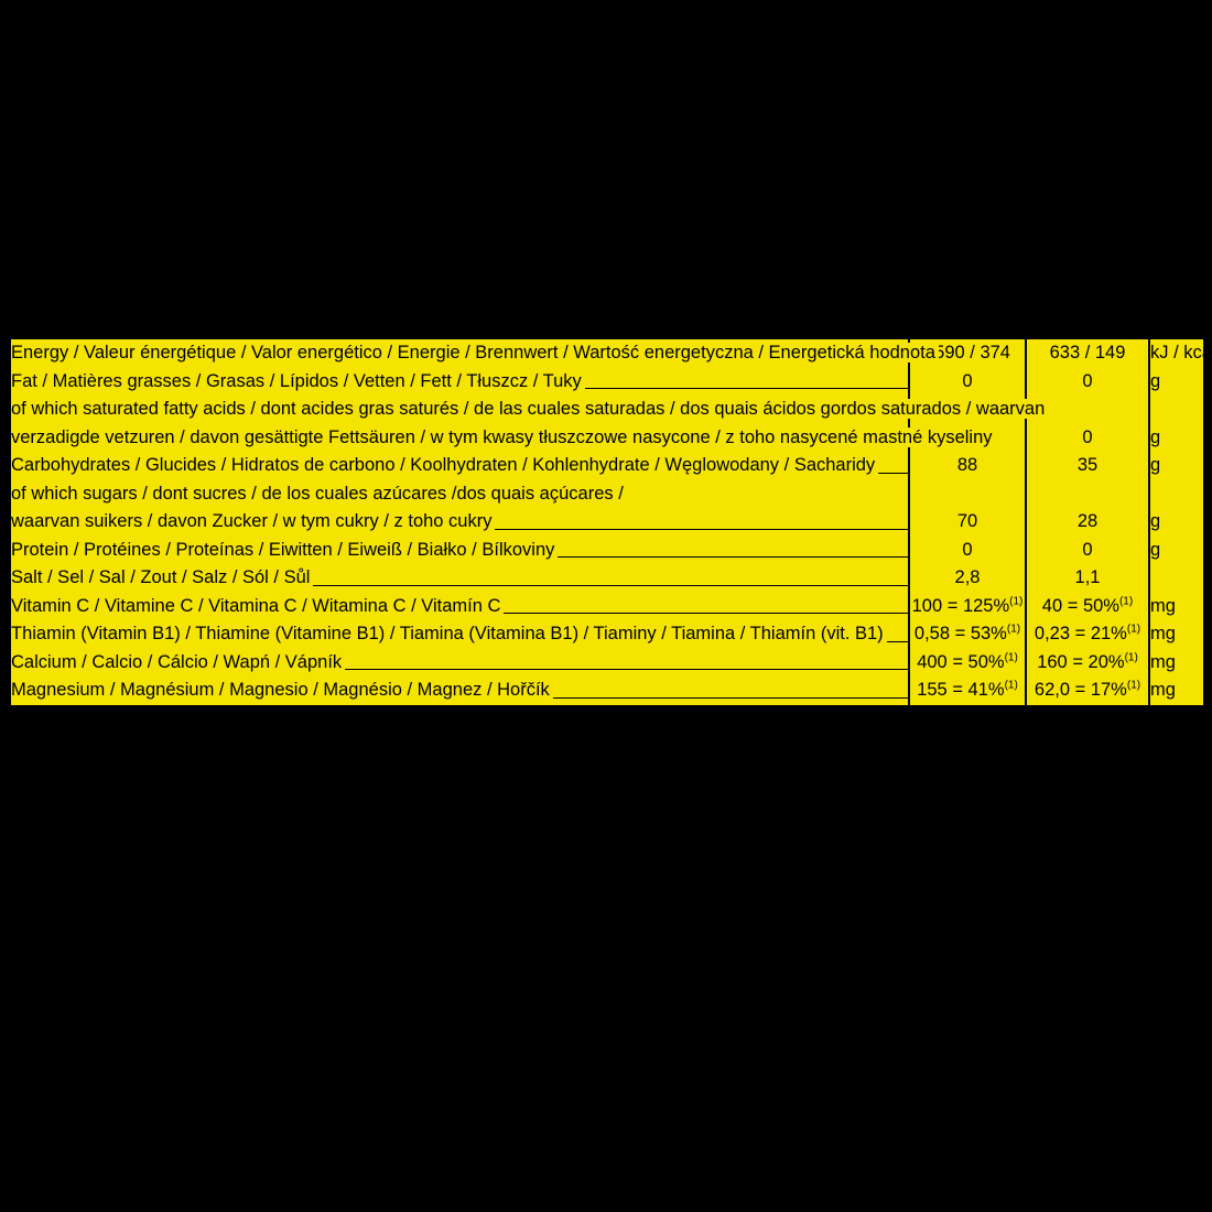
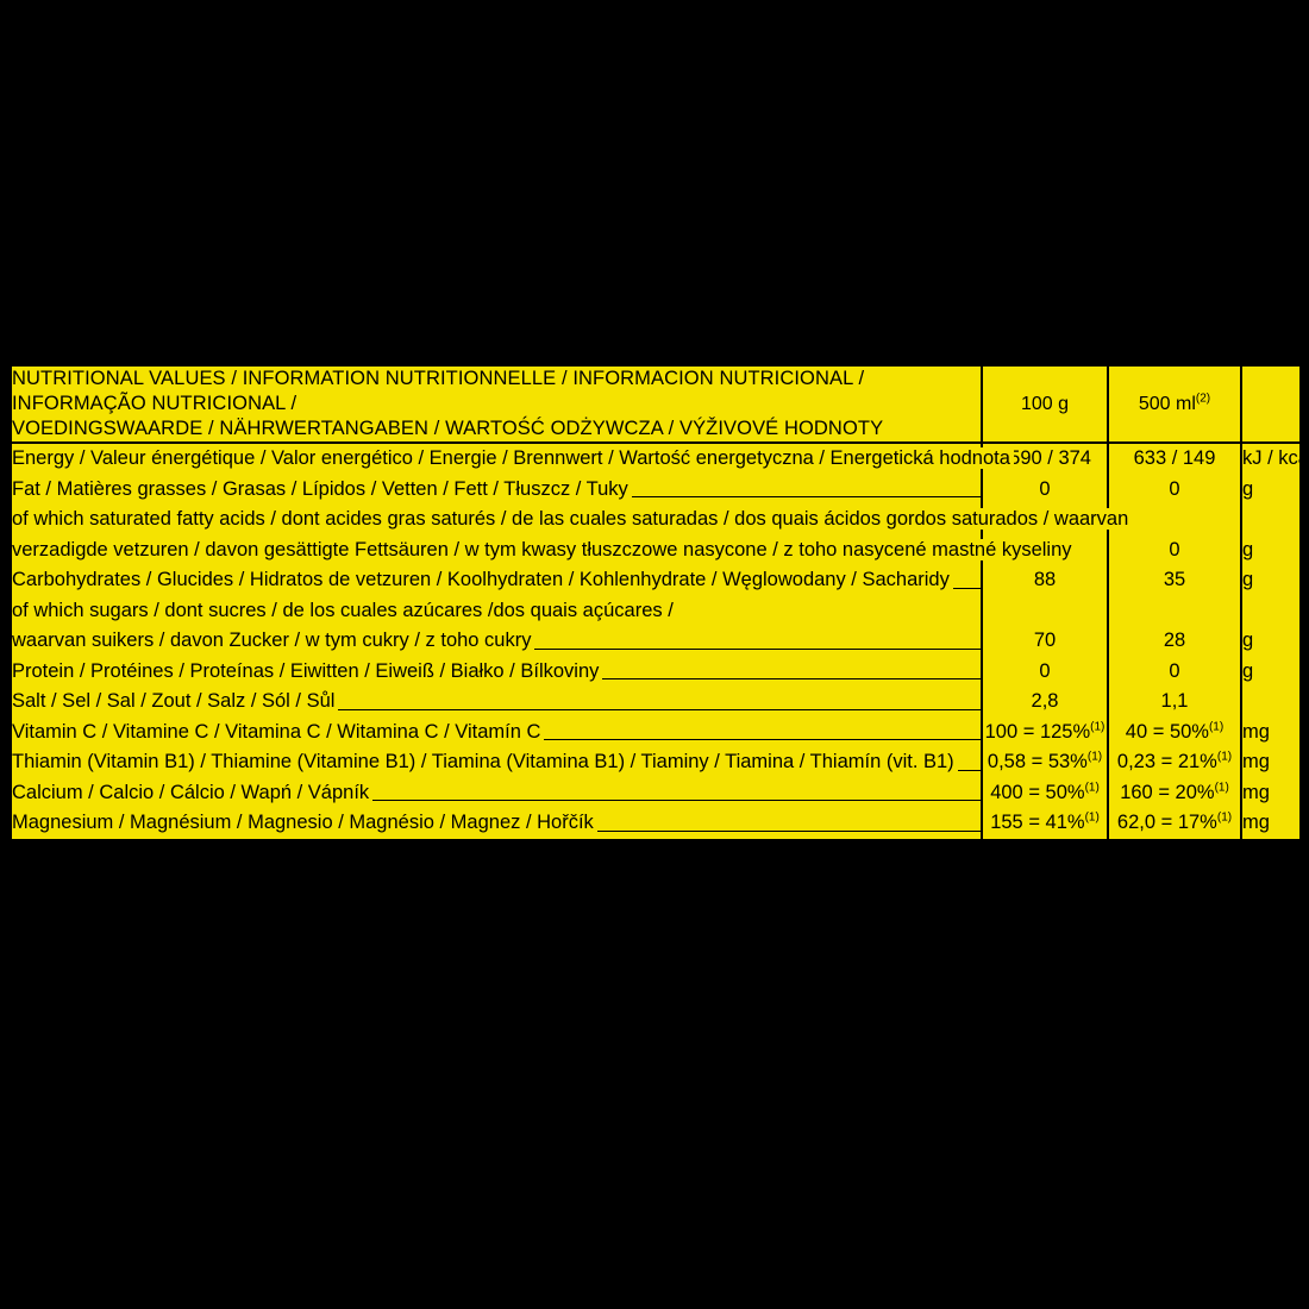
+ NUTRITIONAL VALUES / INFORMATION NUTRITIONNELLE / INFORMACION NUTRICIONAL / INFORMAÇÃO NUTRICIONAL / VOEDINGSWAARDE / NÄHRWERTANGABEN / WARTOŚĆ ODŻYWCZA / VÝŽIVOVÉ HODNOTY	100 g	500 ml(2)
- Energy / Valeur énergétique / Valor energético / Energie / Brennwert / Wartość energetyczna / Energetická hodnotaFat / Matières grasses / Grasas / Lípidos / Vetten / Fett / Tłuszcz / Tukyof which saturated fatty acids / dont acides gras saturés / de las cuales saturadas / dos quais ácidos gordos saturados / waarvanverzadigde vetzuren / davon gesättigte Fettsäuren / w tym kwasy tłuszczowe nasycone / z toho nasycené mastné kyselinyCarbohydrates / Glucides / Hidratos de carbono / Koolhydraten / Kohlenhydrate / Węglowodany / Sacharidyof which sugars / dont sucres / de los cuales azúcares /dos quais açúcares /waarvan suikers / davon Zucker / w tym cukry / z toho cukryProtein / Protéines / Proteínas / Eiwitten / Eiweiß / Białko / BílkovinySalt / Sel / Sal / Zout / Salz / Sól / SůlVitamin C / Vitamine C / Vitamina C / Witamina C / Vitamín CThiamin (Vitamin B1) / Thiamine (Vitamine B1) / Tiamina (Vitamina B1) / Tiaminy / Tiamina / Thiamín (vit. B1)Calcium / Calcio / Cálcio / Wapń / VápníkMagnesium / Magnésium / Magnesio / Magnésio / Magnez / Hořčík	590 / 374088 7002,8100 = 125%(1)0,58 = 53%(1)400 = 50%(1)155 = 41%(1)	633 / 1490 035 2801,140 = 50%(1)0,23 = 21%(1)160 = 20%(1)62,0 = 17%(1)	kJ / kcag gg gg mgmgmgmg
+ Energy / Valeur énergétique / Valor energético / Energie / Brennwert / Wartość energetyczna / Energetická hodnotaFat / Matières grasses / Grasas / Lípidos / Vetten / Fett / Tłuszcz / Tukyof which saturated fatty acids / dont acides gras saturés / de las cuales saturadas / dos quais ácidos gordos saturados / waarvanverzadigde vetzuren / davon gesättigte Fettsäuren / w tym kwasy tłuszczowe nasycone / z toho nasycené mastné kyselinyCarbohydrates / Glucides / Hidratos de vetzuren / Koolhydraten / Kohlenhydrate / Węglowodany / Sacharidyof which sugars / dont sucres / de los cuales azúcares /dos quais açúcares /waarvan suikers / davon Zucker / w tym cukry / z toho cukryProtein / Protéines / Proteínas / Eiwitten / Eiweiß / Białko / BílkovinySalt / Sel / Sal / Zout / Salz / Sól / SůlVitamin C / Vitamine C / Vitamina C / Witamina C / Vitamín CThiamin (Vitamin B1) / Thiamine (Vitamine B1) / Tiamina (Vitamina B1) / Tiaminy / Tiamina / Thiamín (vit. B1)Calcium / Calcio / Cálcio / Wapń / VápníkMagnesium / Magnésium / Magnesio / Magnésio / Magnez / Hořčík	590 / 374088 7002,8100 = 125%(1)0,58 = 53%(1)400 = 50%(1)155 = 41%(1)	633 / 1490 035 2801,140 = 50%(1)0,23 = 21%(1)160 = 20%(1)62,0 = 17%(1)	kJ / kcag gg gg mgmgmgmg
